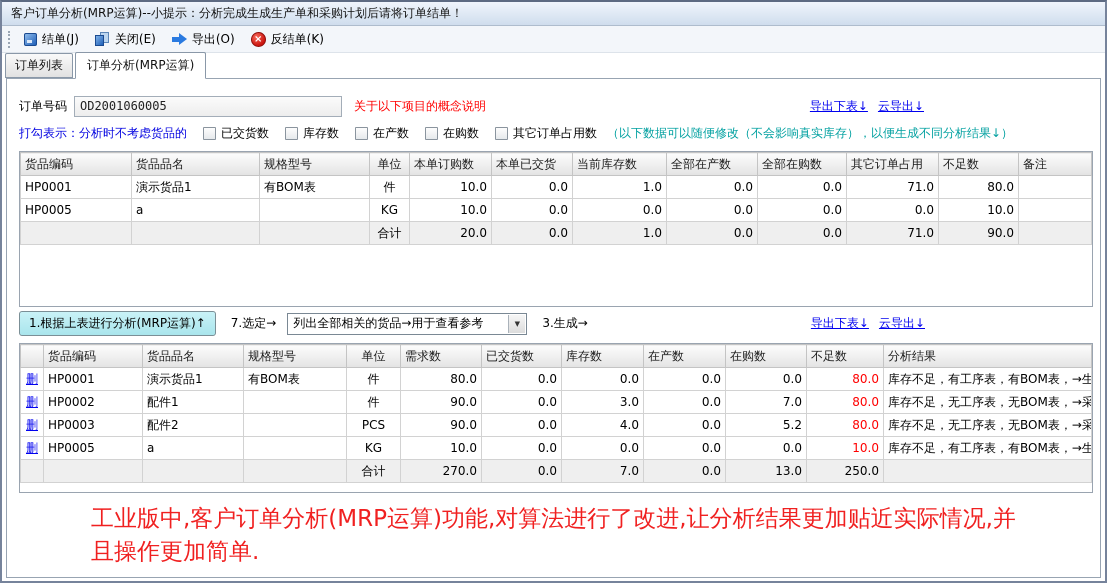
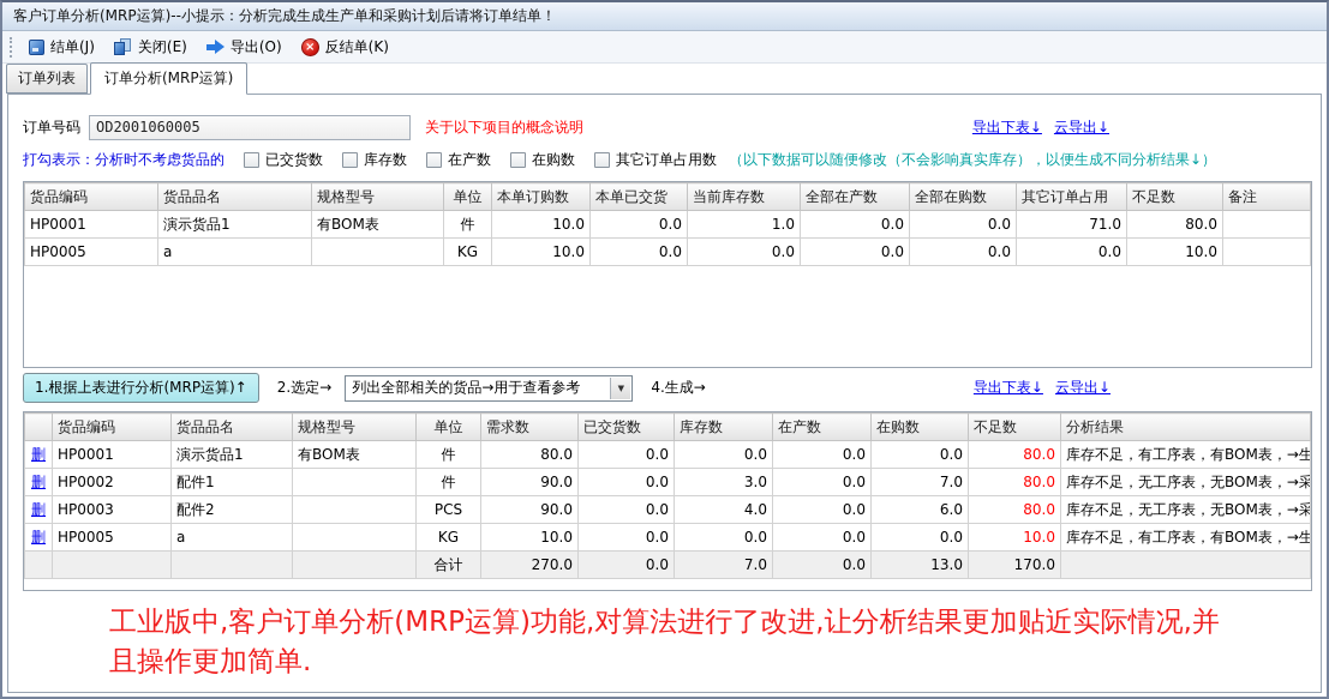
  客户订单分析(MRP运算)--小提示：分析完成生成生产单和采购计划后请将订单结单！
  结单(J)
  关闭(E)
  导出(O)
  ×
  反结单(K)
  订单列表
  订单分析(MRP运算)
  订单号码
  OD2001060005
  关于以下项目的概念说明
  导出下表↓
  云导出↓
  打勾表示：
  分析时不考虑货品的
  已交货数
  库存数
  在产数
  在购数
  其它订单占用数
  （以下数据可以随便修改（不会影响真实库存），以便生成不同分析结果↓）
  货品编码	货品品名	规格型号	单位	本单订购数	本单已交货	当前库存数	全部在产数	全部在购数	其它订单占用	不足数	备注
  HP0001	演示货品1	有BOM表	件	10.0	0.0	1.0	0.0	0.0	71.0	80.0
  HP0005	a		KG	10.0	0.0	0.0	0.0	0.0	0.0	10.0
- 			合计	20.0	0.0	1.0	0.0	0.0	71.0	90.0
  1.根据上表进行分析(MRP运算)↑
- 7.选定→
+ 2.选定→
  列出全部相关的货品→用于查看参考
  ▼
- 3.生成→
+ 4.生成→
  导出下表↓
  云导出↓
  	货品编码	货品品名	规格型号	单位	需求数	已交货数	库存数	在产数	在购数	不足数	分析结果
  删	HP0001	演示货品1	有BOM表	件	80.0	0.0	0.0	0.0	0.0	80.0	库存不足，有工序表，有BOM表，→生
  删	HP0002	配件1		件	90.0	0.0	3.0	0.0	7.0	80.0	库存不足，无工序表，无BOM表，→采
- 删	HP0003	配件2		PCS	90.0	0.0	4.0	0.0	5.2	80.0	库存不足，无工序表，无BOM表，→采
+ 删	HP0003	配件2		PCS	90.0	0.0	4.0	0.0	6.0	80.0	库存不足，无工序表，无BOM表，→采
  删	HP0005	a		KG	10.0	0.0	0.0	0.0	0.0	10.0	库存不足，有工序表，有BOM表，→生
- 				合计	270.0	0.0	7.0	0.0	13.0	250.0
+ 				合计	270.0	0.0	7.0	0.0	13.0	170.0
  工业版中,客户订单分析(MRP运算)功能,对算法进行了改进,让分析结果更加贴近实际情况,并且操作更加简单.
